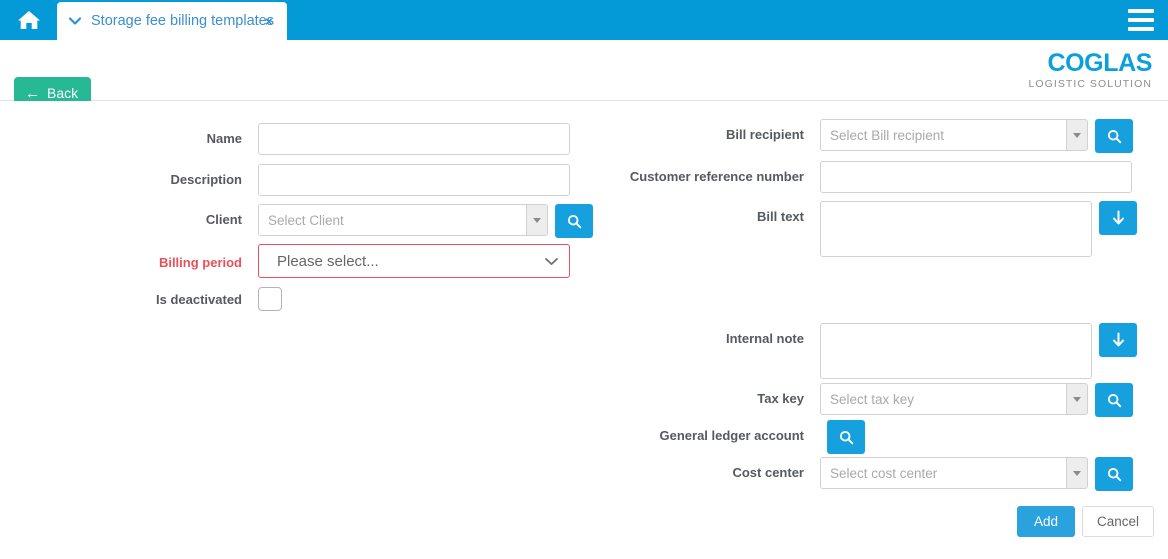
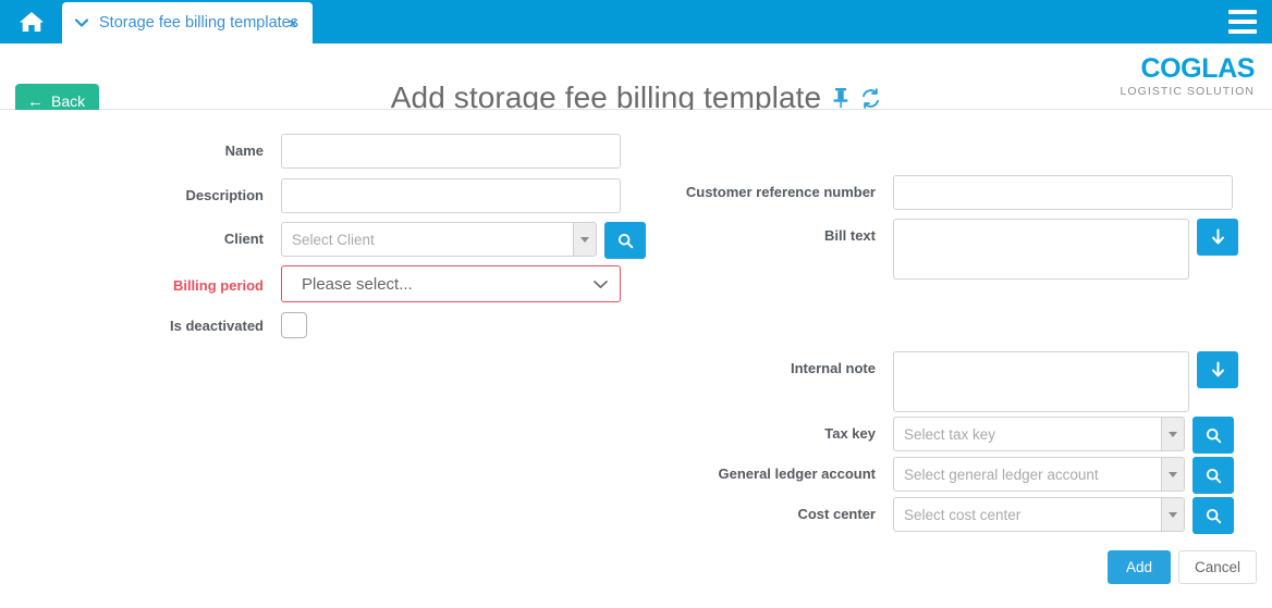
  Storage fee billing templates
  ×
  ←
  Back
+ Add storage fee billing template
  COGLAS
  LOGISTIC SOLUTION
  Name
  Description
  Client
  Select Client
  Billing period
  Please select...
  Is deactivated
- Bill recipient
- Select Bill recipient
  Customer reference number
  Bill text
  Internal note
  Tax key
  Select tax key
  General ledger account
+ Select general ledger account
  Cost center
  Select cost center
  Add
  Cancel
